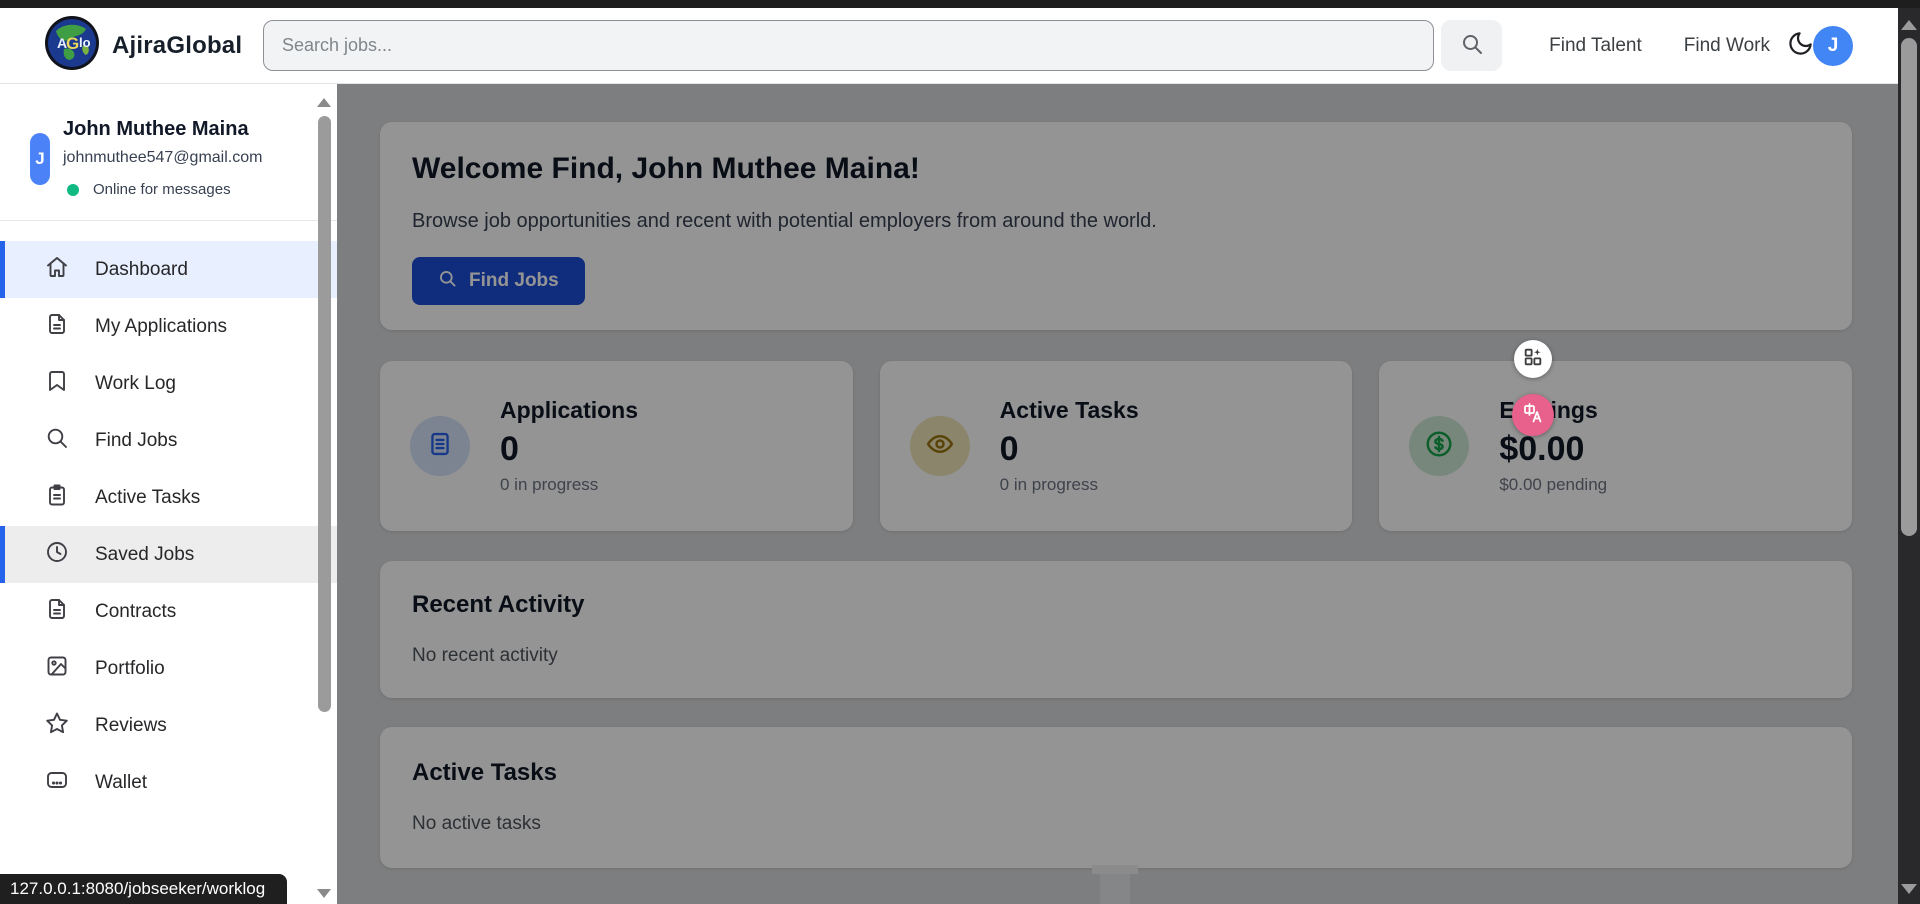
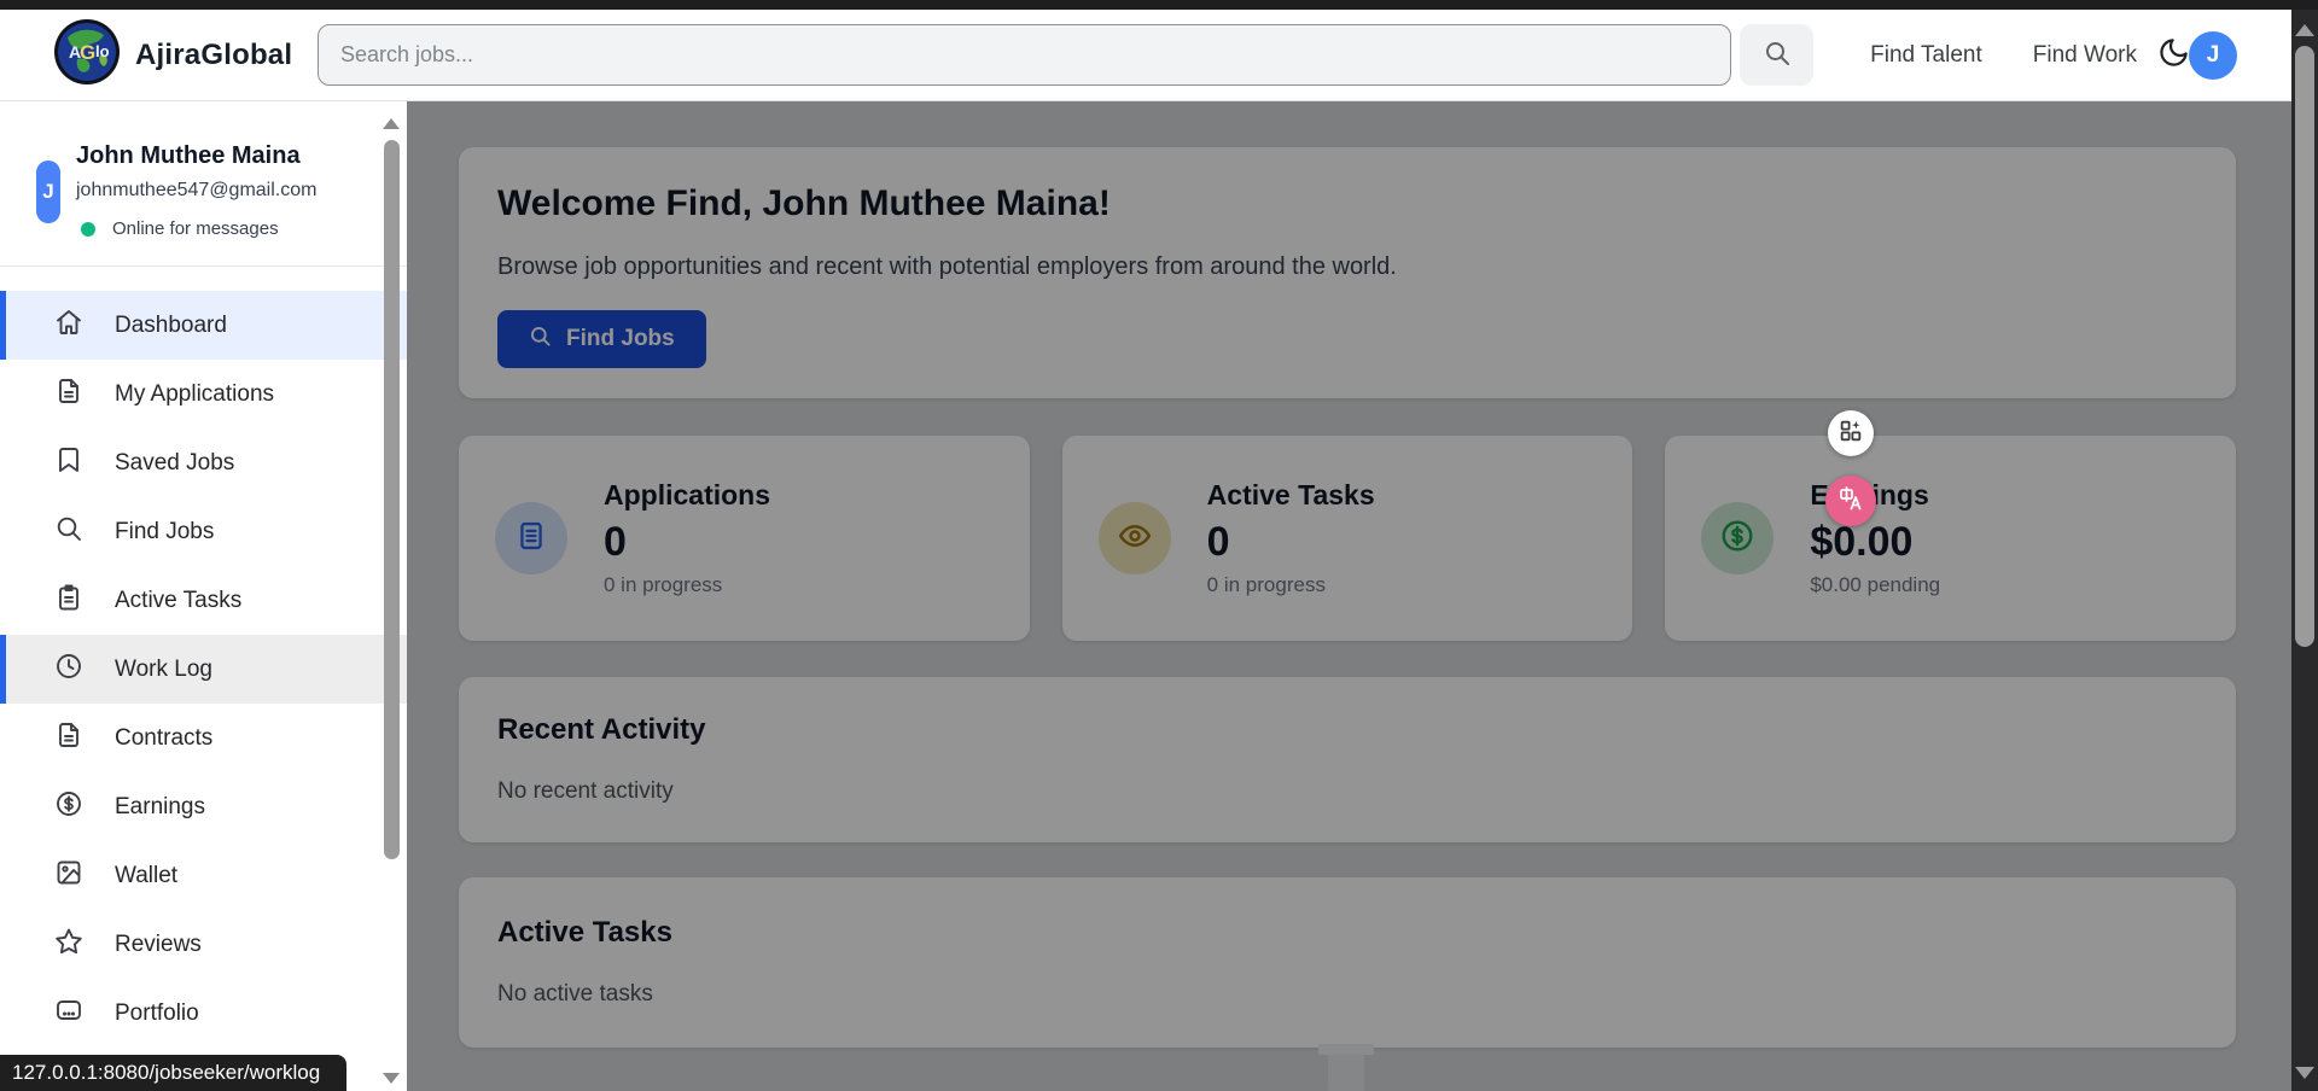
  A
  G
  lo
  AjiraGlobal
  Search jobs...
  Find Talent
  Find Work
  J
  J
  John Muthee Maina
  johnmuthee547@gmail.com
  Online for messages
  Dashboard
  My Applications
- Work Log
+ Saved Jobs
  Find Jobs
  Active Tasks
- Saved Jobs
+ Work Log
  Contracts
+ Earnings
- Portfolio
+ Wallet
  Reviews
- Wallet
+ Portfolio
  Welcome Find, John Muthee Maina!
  Browse job opportunities and recent with potential employers from around the world.
  Find Jobs
  Applications
  0
  0 in progress
  Active Tasks
  0
  0 in progress
  $0.00
  $0.00 pending
  Recent Activity
  No recent activity
  Active Tasks
  No active tasks
  127.0.0.1:8080/jobseeker/worklog
